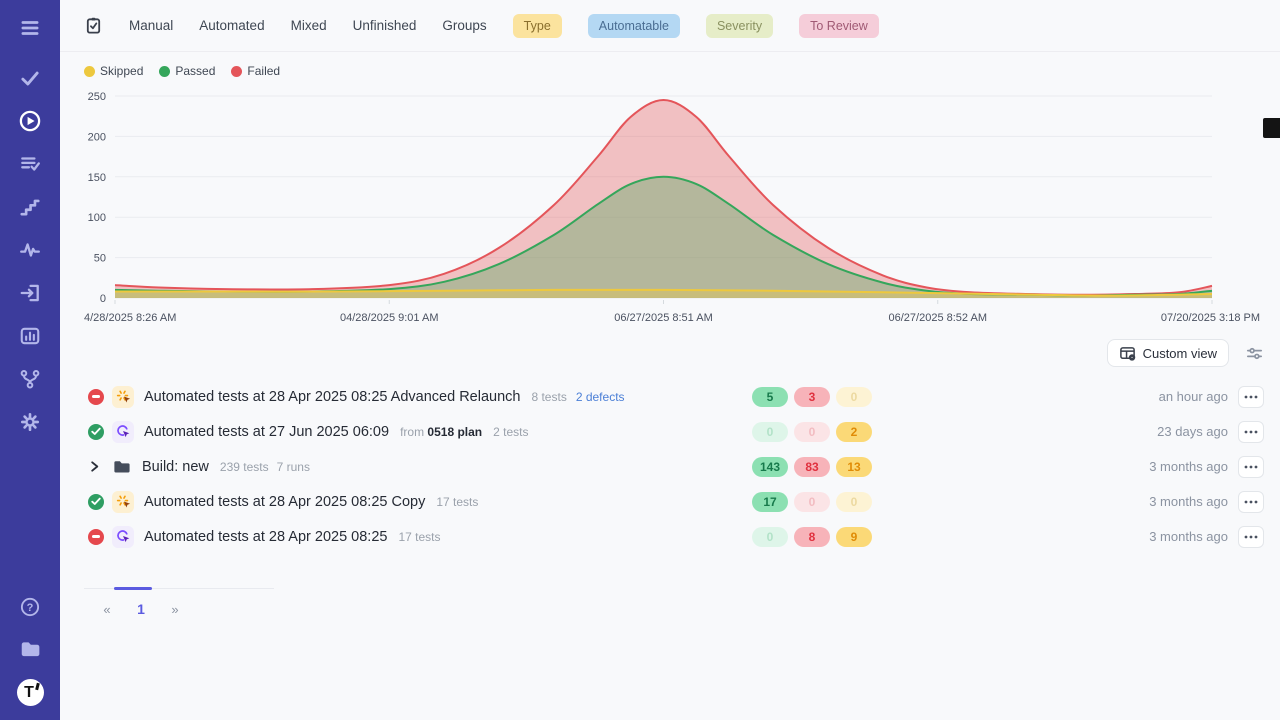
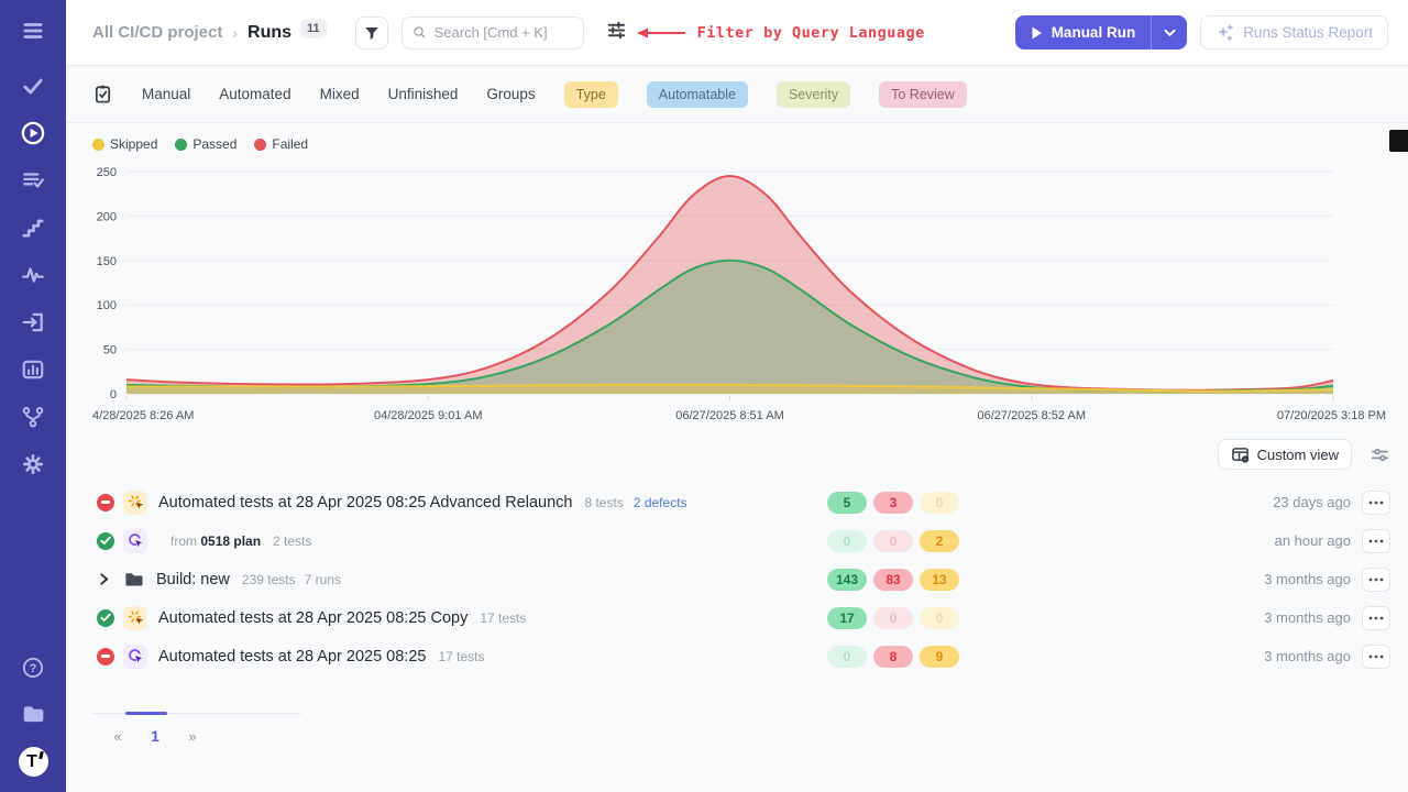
  ?
  T
+ All CI/CD project
+ ›
+ Runs
+ 11
+ Search [Cmd + K]
+ Filter by Query Language
+ Manual Run
+ Runs Status Report
  Manual
  Automated
  Mixed
  Unfinished
  Groups
  Type
  Automatable
  Severity
  To Review
  Skipped
  Passed
  Failed
  0
  50
  100
  150
  200
  250
  4/28/2025 8:26 AM
  04/28/2025 9:01 AM
  06/27/2025 8:51 AM
  06/27/2025 8:52 AM
  07/20/2025 3:18 PM
  Custom view
  Automated tests at 28 Apr 2025 08:25 Advanced Relaunch
  8 tests
  2 defects
  5
  3
  0
- an hour ago
+ 23 days ago
- Automated tests at 27 Jun 2025 06:09
  from 0518 plan
  2 tests
  0
  0
  2
- 23 days ago
+ an hour ago
  Build: new
  239 tests
  7 runs
  143
  83
  13
  3 months ago
  Automated tests at 28 Apr 2025 08:25 Copy
  17 tests
  17
  0
  0
  3 months ago
  Automated tests at 28 Apr 2025 08:25
  17 tests
  0
  8
  9
  3 months ago
  «
  1
  »
